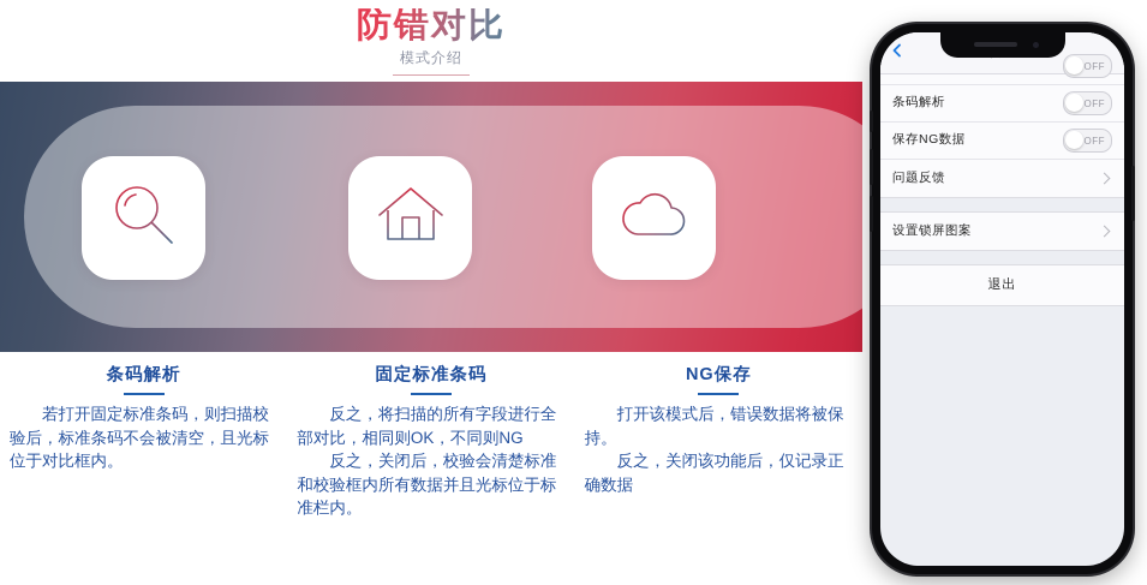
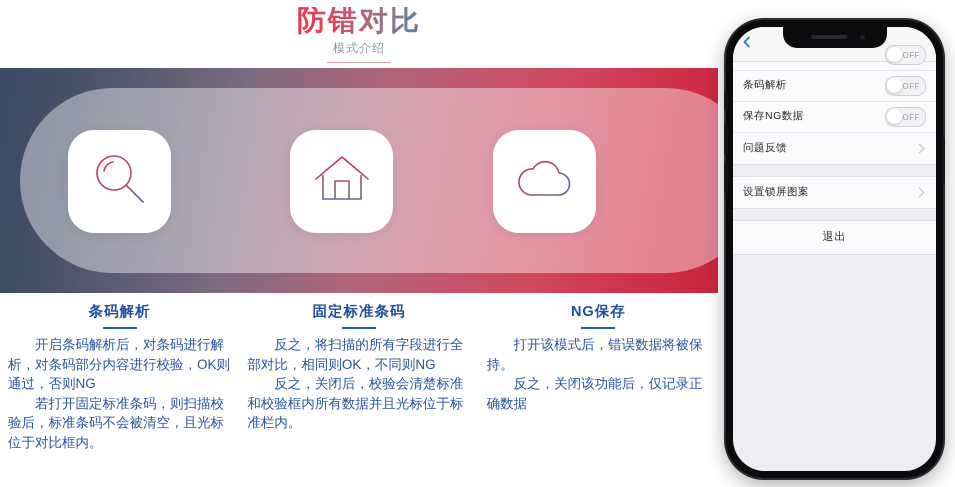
  防错对比
  模式介绍
  条码解析
+ 开启条码解析后，对条码进行解析，对条码部分内容进行校验，OK则通过，否则NG
  若打开固定标准条码，则扫描校验后，标准条码不会被清空，且光标位于对比框内。
  固定标准条码
  反之，将扫描的所有字段进行全部对比，相同则OK，不同则NG
  反之，关闭后，校验会清楚标准和校验框内所有数据并且光标位于标准栏内。
  NG保存
  打开该模式后，错误数据将被保持。
  反之，关闭该功能后，仅记录正确数据
  OFF
  条码解析
  OFF
  保存NG数据
  OFF
  问题反馈
  设置锁屏图案
  退出
